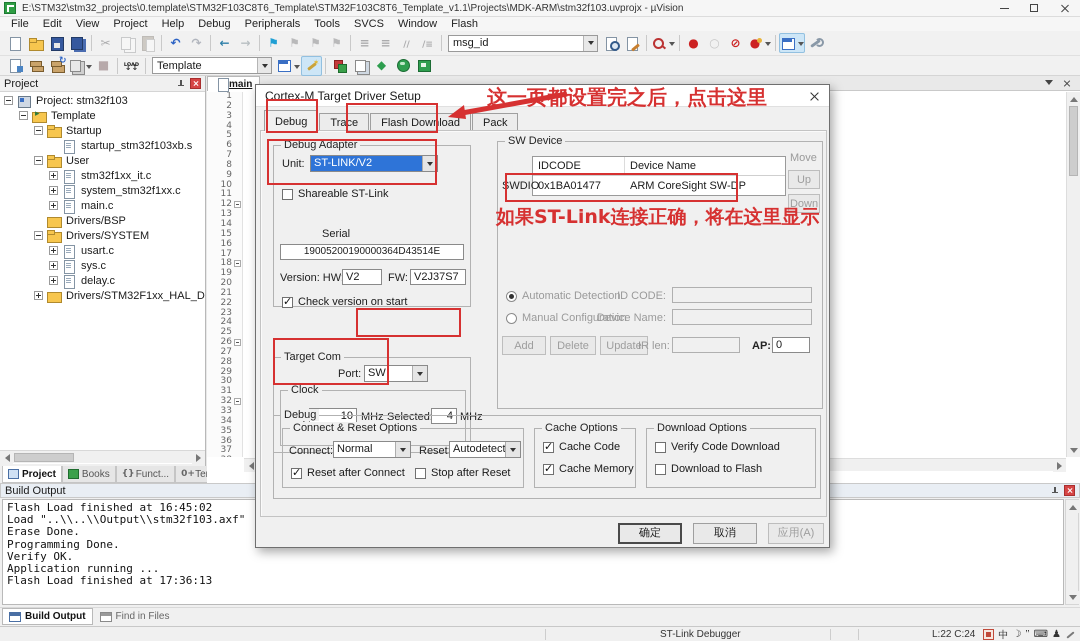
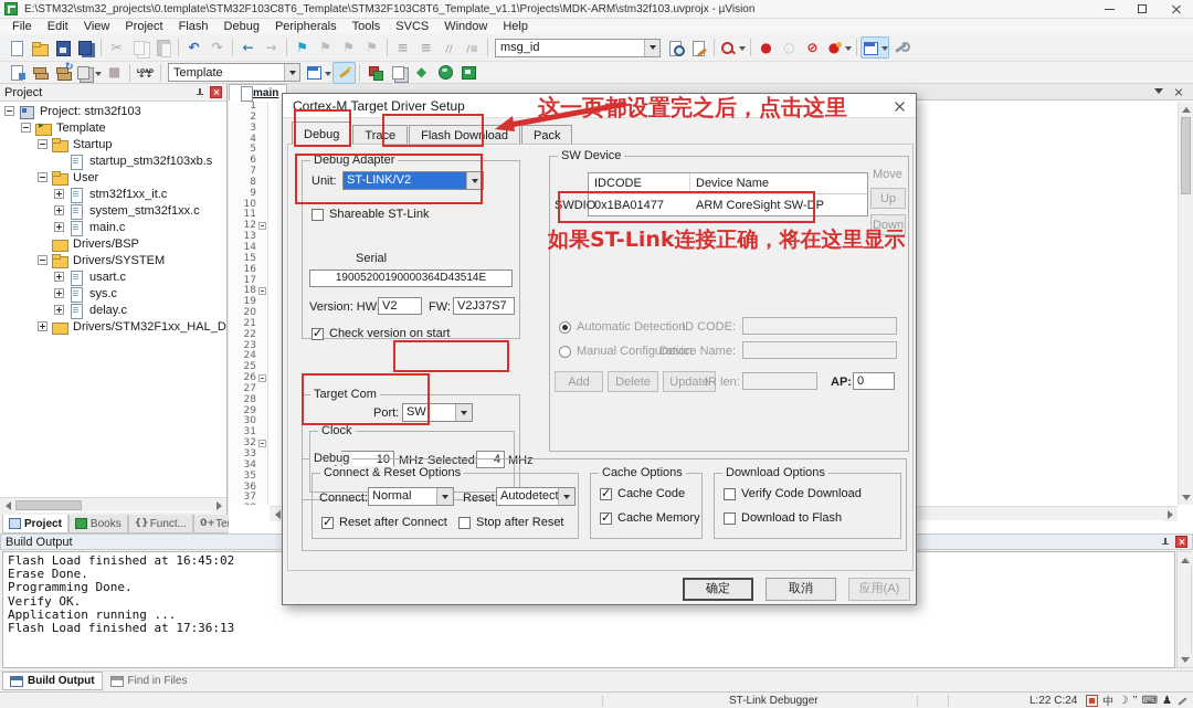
  E:\STM32\stm32_projects\0.template\STM32F103C8T6_Template\STM32F103C8T6_Template_v1.1\Projects\MDK-ARM\stm32f103.uvprojx - µVision
  File
  Edit
  View
  Project
- Help
+ Flash
  Debug
  Peripherals
  Tools
  SVCS
  Window
- Flash
+ Help
  msg_id
  Template
  Project
  Project: stm32f103
  Template
  Startup
  startup_stm32f103xb.s
  User
  stm32f1xx_it.c
  system_stm32f1xx.c
  main.c
  Drivers/BSP
  Drivers/SYSTEM
  usart.c
  sys.c
  delay.c
  Drivers/STM32F1xx_HAL_D
  Project
  Books
  {}
  Funct...
  0+
  main
  1
  2
  3
  4
  5
  6
  7
  8
  9
  10
  11
  12
  13
  14
  15
  16
  17
  18
  19
  20
  21
  22
  23
  24
  25
  26
  27
  28
  29
  30
  31
  32
  33
  34
  35
  36
  37
  Build Output
  Flash Load finished at 16:45:02
- Load "..\\..\\Output\\stm32f103.axf"
  Erase Done.
  Programming Done.
  Verify OK.
  Application running ...
  Flash Load finished at 17:36:13
  Build Output
  Find in Files
  ST-Link Debugger
  L:22 C:24
  中
  ☽
  ’’
  ⌨
  ♟
  Cortex-M Target Driver Setup
  Debug
  Trace
  Flash Download
  Pack
  Debug Adapter
  Unit:
  ST-LINK/V2
  Shareable ST-Link
  Serial
  19005200190000364D43514E
  Version: HW
  V2
  FW:
  V2J37S7
  Check version on start
  Target Com
  Port:
  SW
  Clock
  10
  MHz
  Selected
  4
  MHz
  SW Device
  IDCODE
  Device Name
  0x1BA01477
  ARM CoreSight SW-DP
  SWDIO
  Move
  Up
  Down
  Automatic Detection
  Manual Configuration
  ID CODE:
  Device Name:
  Add
  Delete
  Update
  IR len:
  AP:
  0
  Debug
  Connect & Reset Options
  Connect:
  Normal
  Reset
  Autodetec
  Reset after Connect
  Stop after Reset
  Cache Options
  Cache Code
  Cache Memory
  Download Options
  Verify Code Download
  Download to Flash
  确定
  取消
  应用(A)
  这一设置完之后，点击这里
  如果ST-Link连接正确，将在这里显示
